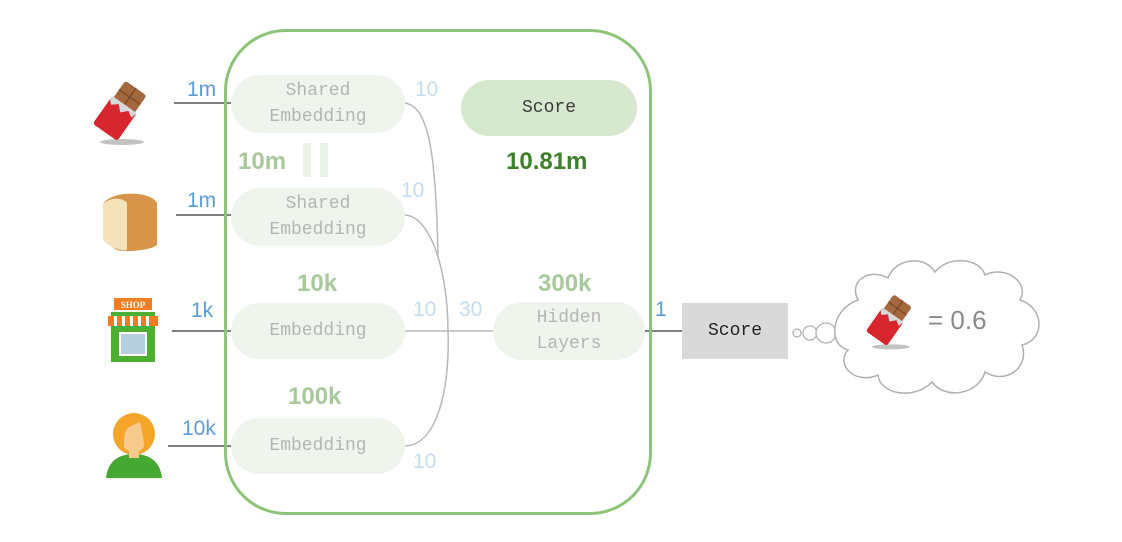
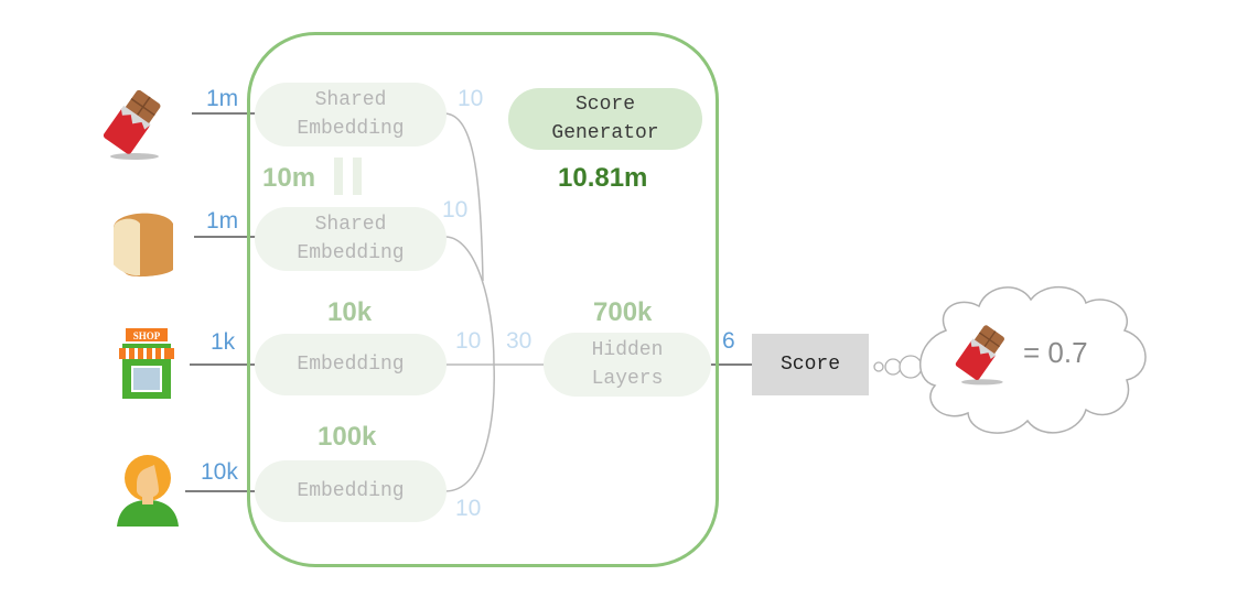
  SHOP
  1m
  1m
  1k
  10k
  Shared
  Embedding
  Shared
  Embedding
  Embedding
  Embedding
  10m
  10k
  100k
- 300k
+ 700k
  10.81m
  10
  10
  10
  10
  30
- 1
+ 6
  Score
+ Generator
  Hidden
  Layers
  Score
- = 0.6
+ = 0.7
